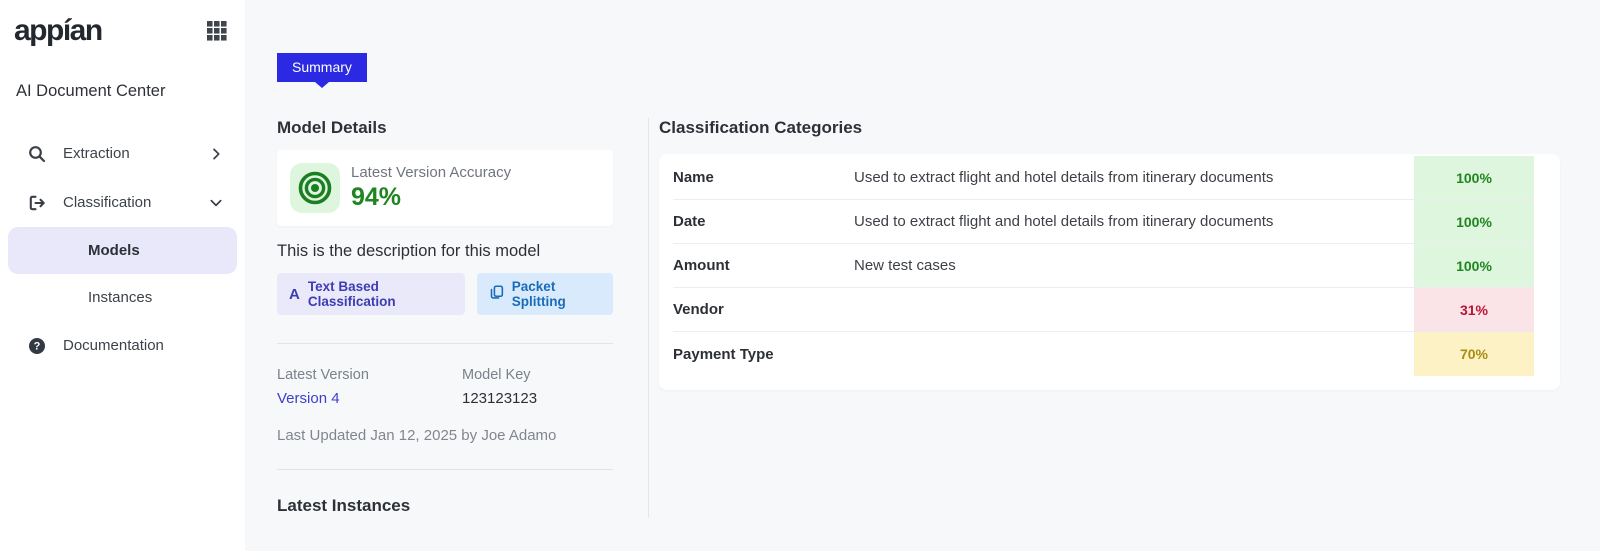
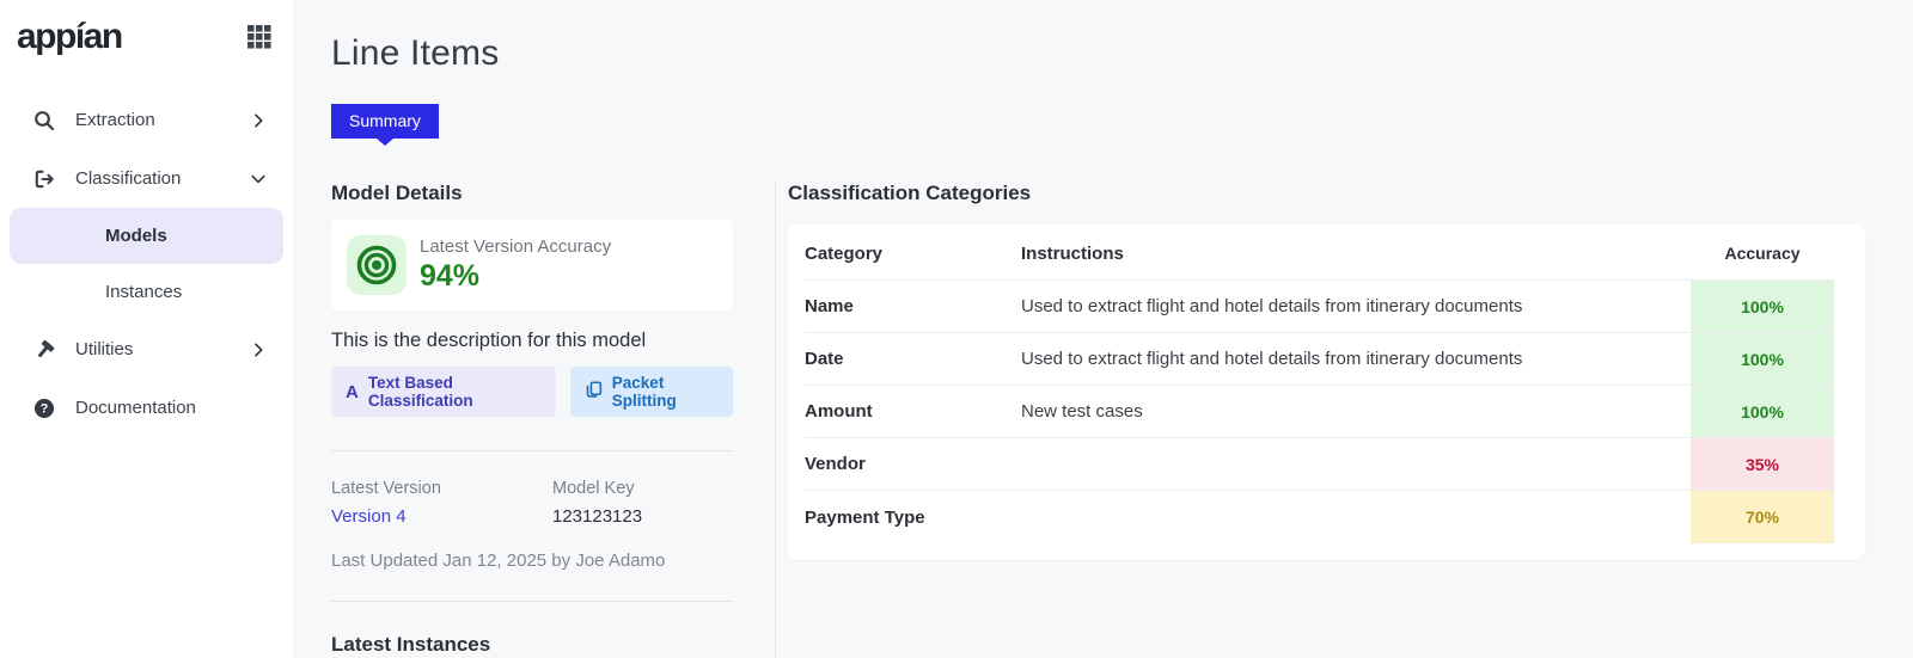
  appían
- AI Document Center
  Extraction
  Classification
  Models
  Instances
+ Utilities
  ?
  Documentation
+ Line Items
  Summary
  Model Details
  Latest Version Accuracy
  94%
  This is the description for this model
  A
  Text Based Classification
  Packet Splitting
  Latest Version
  Version 4
  Model Key
  123123123
  Last Updated Jan 12, 2025 by Joe Adamo
  Latest Instances
  Classification Categories
+ Category
+ Instructions
+ Accuracy
  Name
  Used to extract flight and hotel details from itinerary documents
  100%
  Date
  Used to extract flight and hotel details from itinerary documents
  100%
  Amount
  New test cases
  100%
  Vendor
- 31%
+ 35%
  Payment Type
  70%
